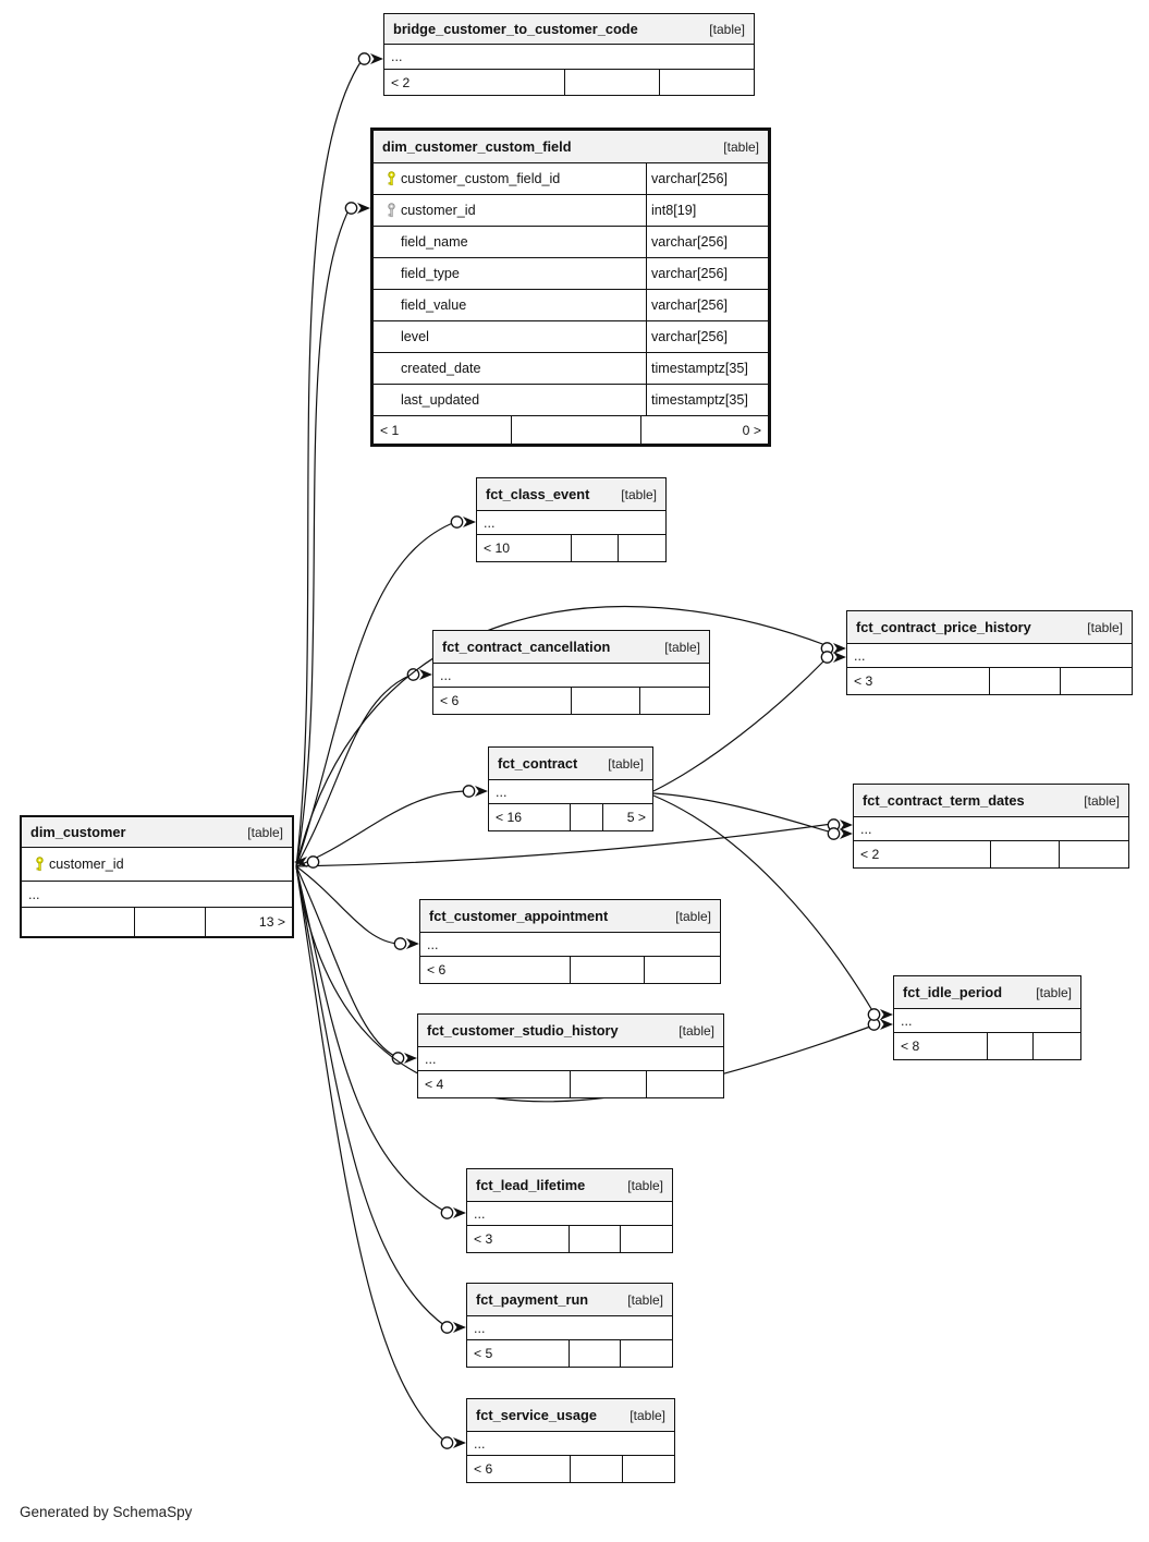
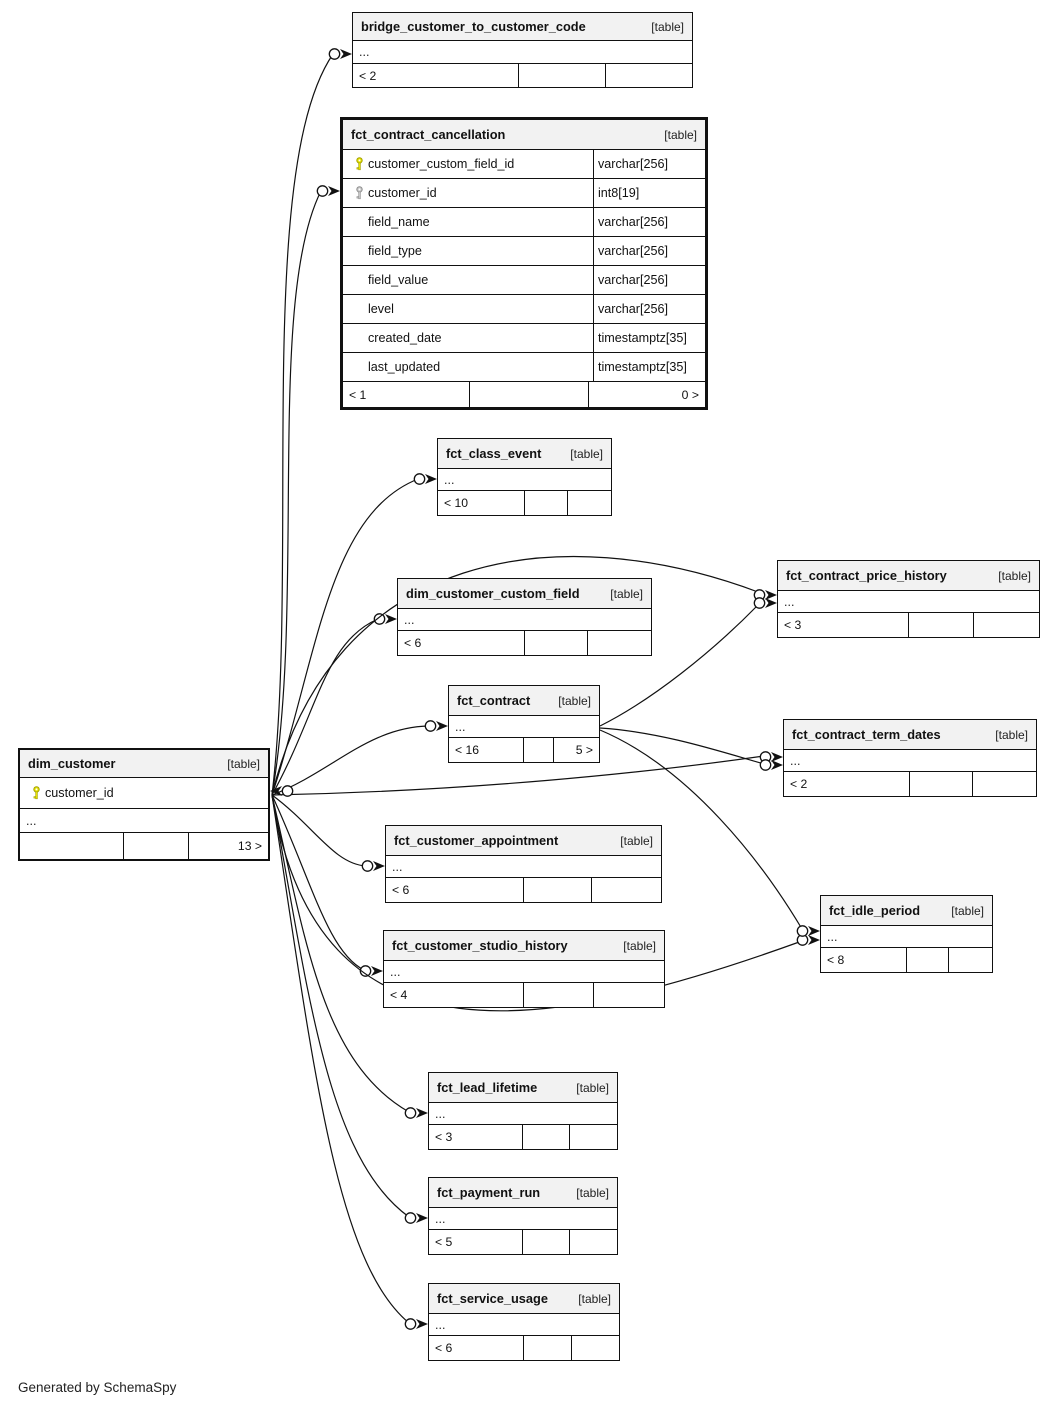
  bridge_customer_to_customer_code
  [table]
  ...
  < 2
- dim_customer_custom_field
+ fct_contract_cancellation
  [table]
  customer_custom_field_id
  varchar[256]
  customer_id
  int8[19]
  field_name
  varchar[256]
  field_type
  varchar[256]
  field_value
  varchar[256]
  level
  varchar[256]
  created_date
  timestamptz[35]
  last_updated
  timestamptz[35]
  < 1
  0 >
  fct_class_event
  [table]
  ...
  < 10
- fct_contract_cancellation
+ dim_customer_custom_field
  [table]
  ...
  < 6
  fct_contract
  [table]
  ...
  < 16
  5 >
  fct_contract_price_history
  [table]
  ...
  < 3
  fct_contract_term_dates
  [table]
  ...
  < 2
  dim_customer
  [table]
  customer_id
  ...
  13 >
  fct_customer_appointment
  [table]
  ...
  < 6
  fct_customer_studio_history
  [table]
  ...
  < 4
  fct_idle_period
  [table]
  ...
  < 8
  fct_lead_lifetime
  [table]
  ...
  < 3
  fct_payment_run
  [table]
  ...
  < 5
  fct_service_usage
  [table]
  ...
  < 6
  Generated by SchemaSpy
